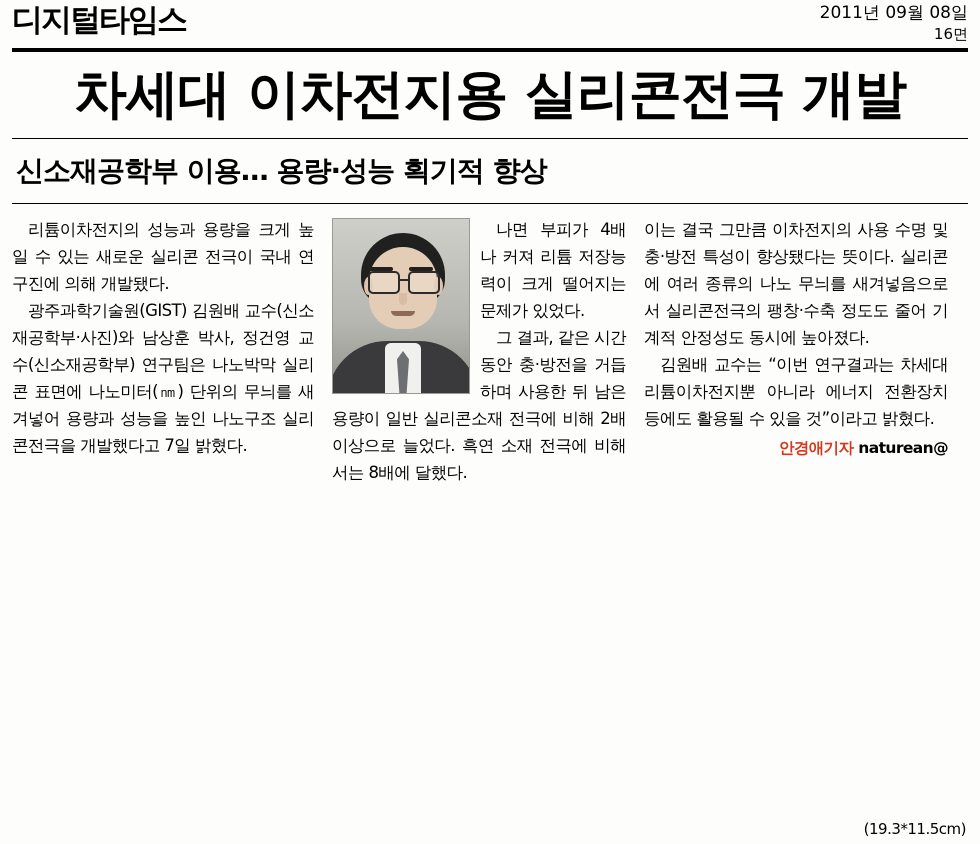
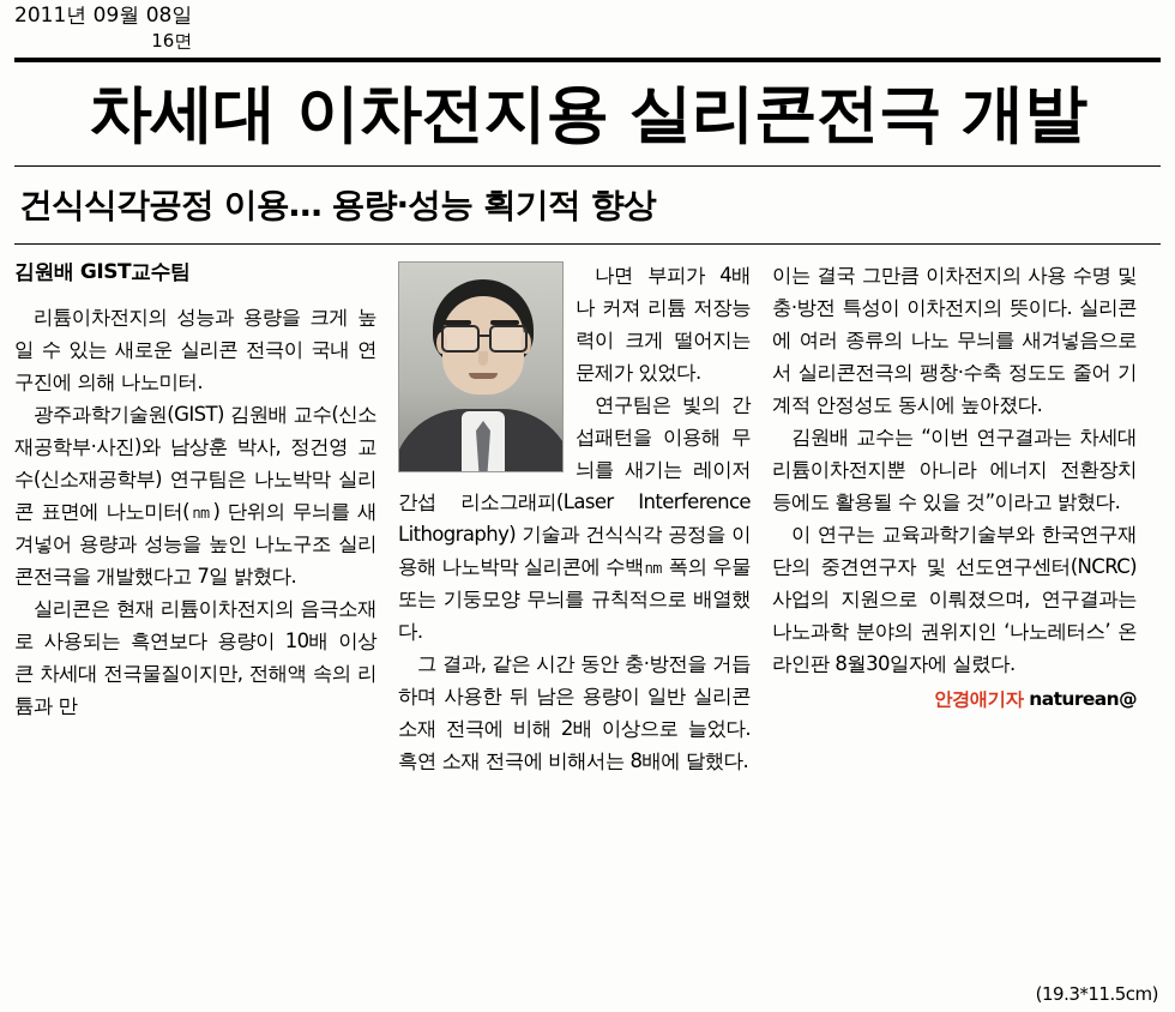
- 디지털타임스
  2011년 09월 08일
  16면
  차세대 이차전지용 실리콘전극 개발
- 신소재공학부 이용… 용량·성능 획기적 향상
+ 건식식각공정 이용… 용량·성능 획기적 향상
+ 김원배 GIST교수팀
- 리튬이차전지의 성능과 용량을 크게 높일 수 있는 새로운 실리콘 전극이 국내 연구진에 의해 개발됐다.
+ 리튬이차전지의 성능과 용량을 크게 높일 수 있는 새로운 실리콘 전극이 국내 연구진에 의해 나노미터.
  광주과학기술원(GIST) 김원배 교수(신소재공학부·사진)와 남상훈 박사, 정건영 교수(신소재공학부) 연구팀은 나노박막 실리콘 표면에 나노미터(㎚) 단위의 무늬를 새겨넣어 용량과 성능을 높인 나노구조 실리콘전극을 개발했다고 7일 밝혔다.
+ 실리콘은 현재 리튬이차전지의 음극소재로 사용되는 흑연보다 용량이 10배 이상 큰 차세대 전극물질이지만, 전해액 속의 리튬과 만
  나면 부피가 4배나 커져 리튬 저장능력이 크게 떨어지는 문제가 있었다.
+ 연구팀은 빛의 간섭패턴을 이용해 무늬를 새기는 레이저 간섭 리소그래피(Laser Interference Lithography) 기술과 건식식각 공정을 이용해 나노박막 실리콘에 수백㎚ 폭의 우물 또는 기둥모양 무늬를 규칙적으로 배열했다.
  그 결과, 같은 시간 동안 충·방전을 거듭하며 사용한 뒤 남은 용량이 일반 실리콘소재 전극에 비해 2배 이상으로 늘었다. 흑연 소재 전극에 비해서는 8배에 달했다.
- 이는 결국 그만큼 이차전지의 사용 수명 및 충·방전 특성이 향상됐다는 뜻이다. 실리콘에 여러 종류의 나노 무늬를 새겨넣음으로서 실리콘전극의 팽창·수축 정도도 줄어 기계적 안정성도 동시에 높아졌다.
+ 이는 결국 그만큼 이차전지의 사용 수명 및 충·방전 특성이 이차전지의 뜻이다. 실리콘에 여러 종류의 나노 무늬를 새겨넣음으로서 실리콘전극의 팽창·수축 정도도 줄어 기계적 안정성도 동시에 높아졌다.
  김원배 교수는 “이번 연구결과는 차세대 리튬이차전지뿐 아니라 에너지 전환장치 등에도 활용될 수 있을 것”이라고 밝혔다.
+ 이 연구는 교육과학기술부와 한국연구재단의 중견연구자 및 선도연구센터(NCRC) 사업의 지원으로 이뤄졌으며, 연구결과는 나노과학 분야의 권위지인 ‘나노레터스’ 온라인판 8월30일자에 실렸다.
  안경애기자 naturean@
  (19.3*11.5cm)
